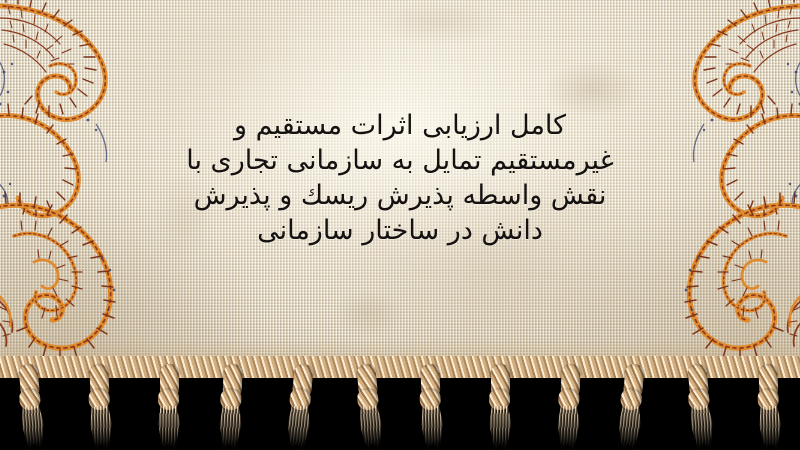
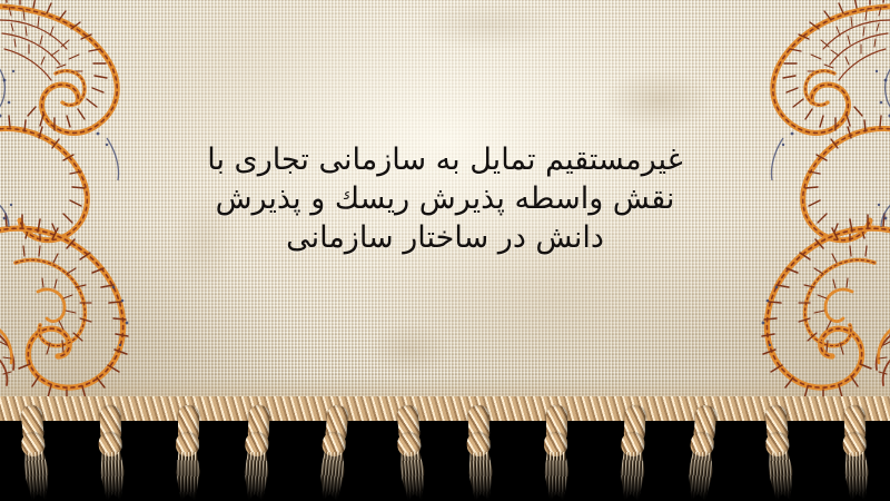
- کامل ارزیابی اثرات مستقیم و
  غیرمستقیم تمایل به سازمانی تجاری با
  نقش واسطه پذیرش ریسك و پذیرش
  دانش در ساختار سازمانی
